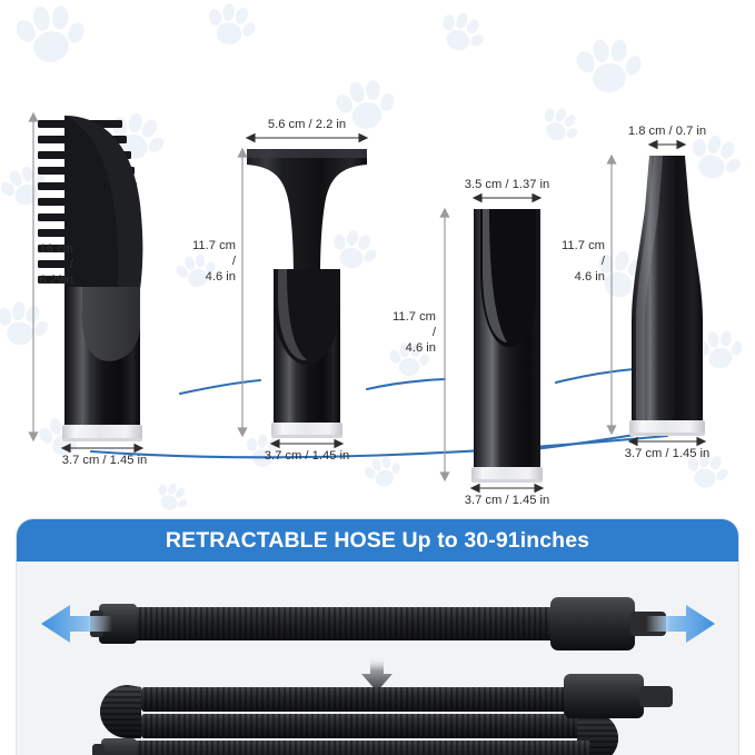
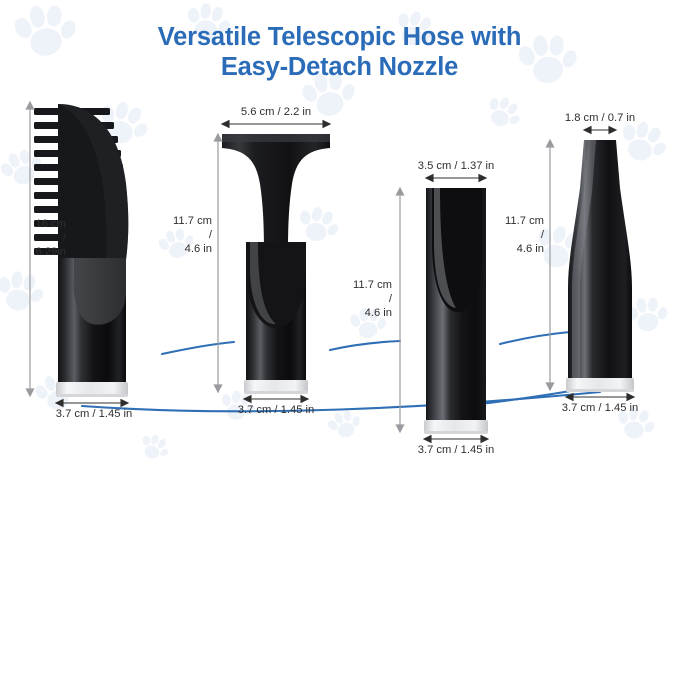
+ Versatile Telescopic Hose with
+ Easy-Detach Nozzle
  16 cm
  6.29in
  3.7 cm / 1.45 in
  5.6 cm / 2.2 in
  11.7 cm
  /
  4.6 in
  3.7 cm / 1.45 in
  3.5 cm / 1.37 in
  11.7 cm
  /
  4.6 in
  3.7 cm / 1.45 in
  1.8 cm / 0.7 in
  11.7 cm
  /
  4.6 in
  3.7 cm / 1.45 in
- RETRACTABLE HOSE Up to 30-91inches
